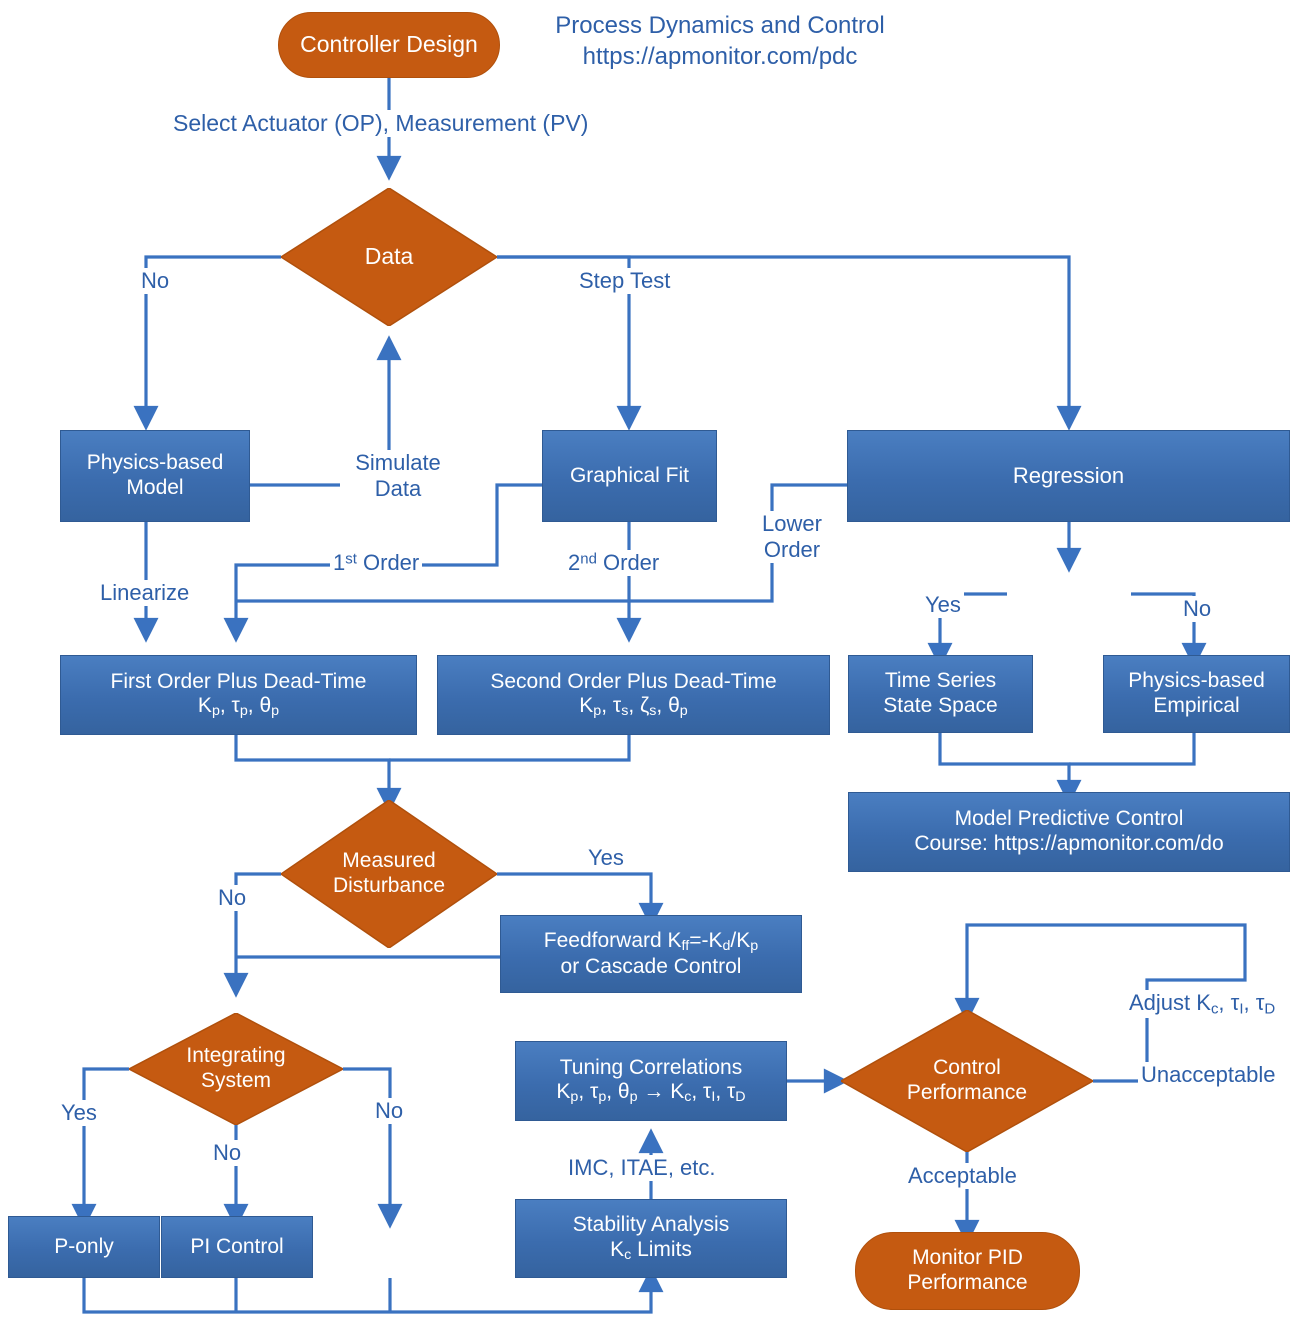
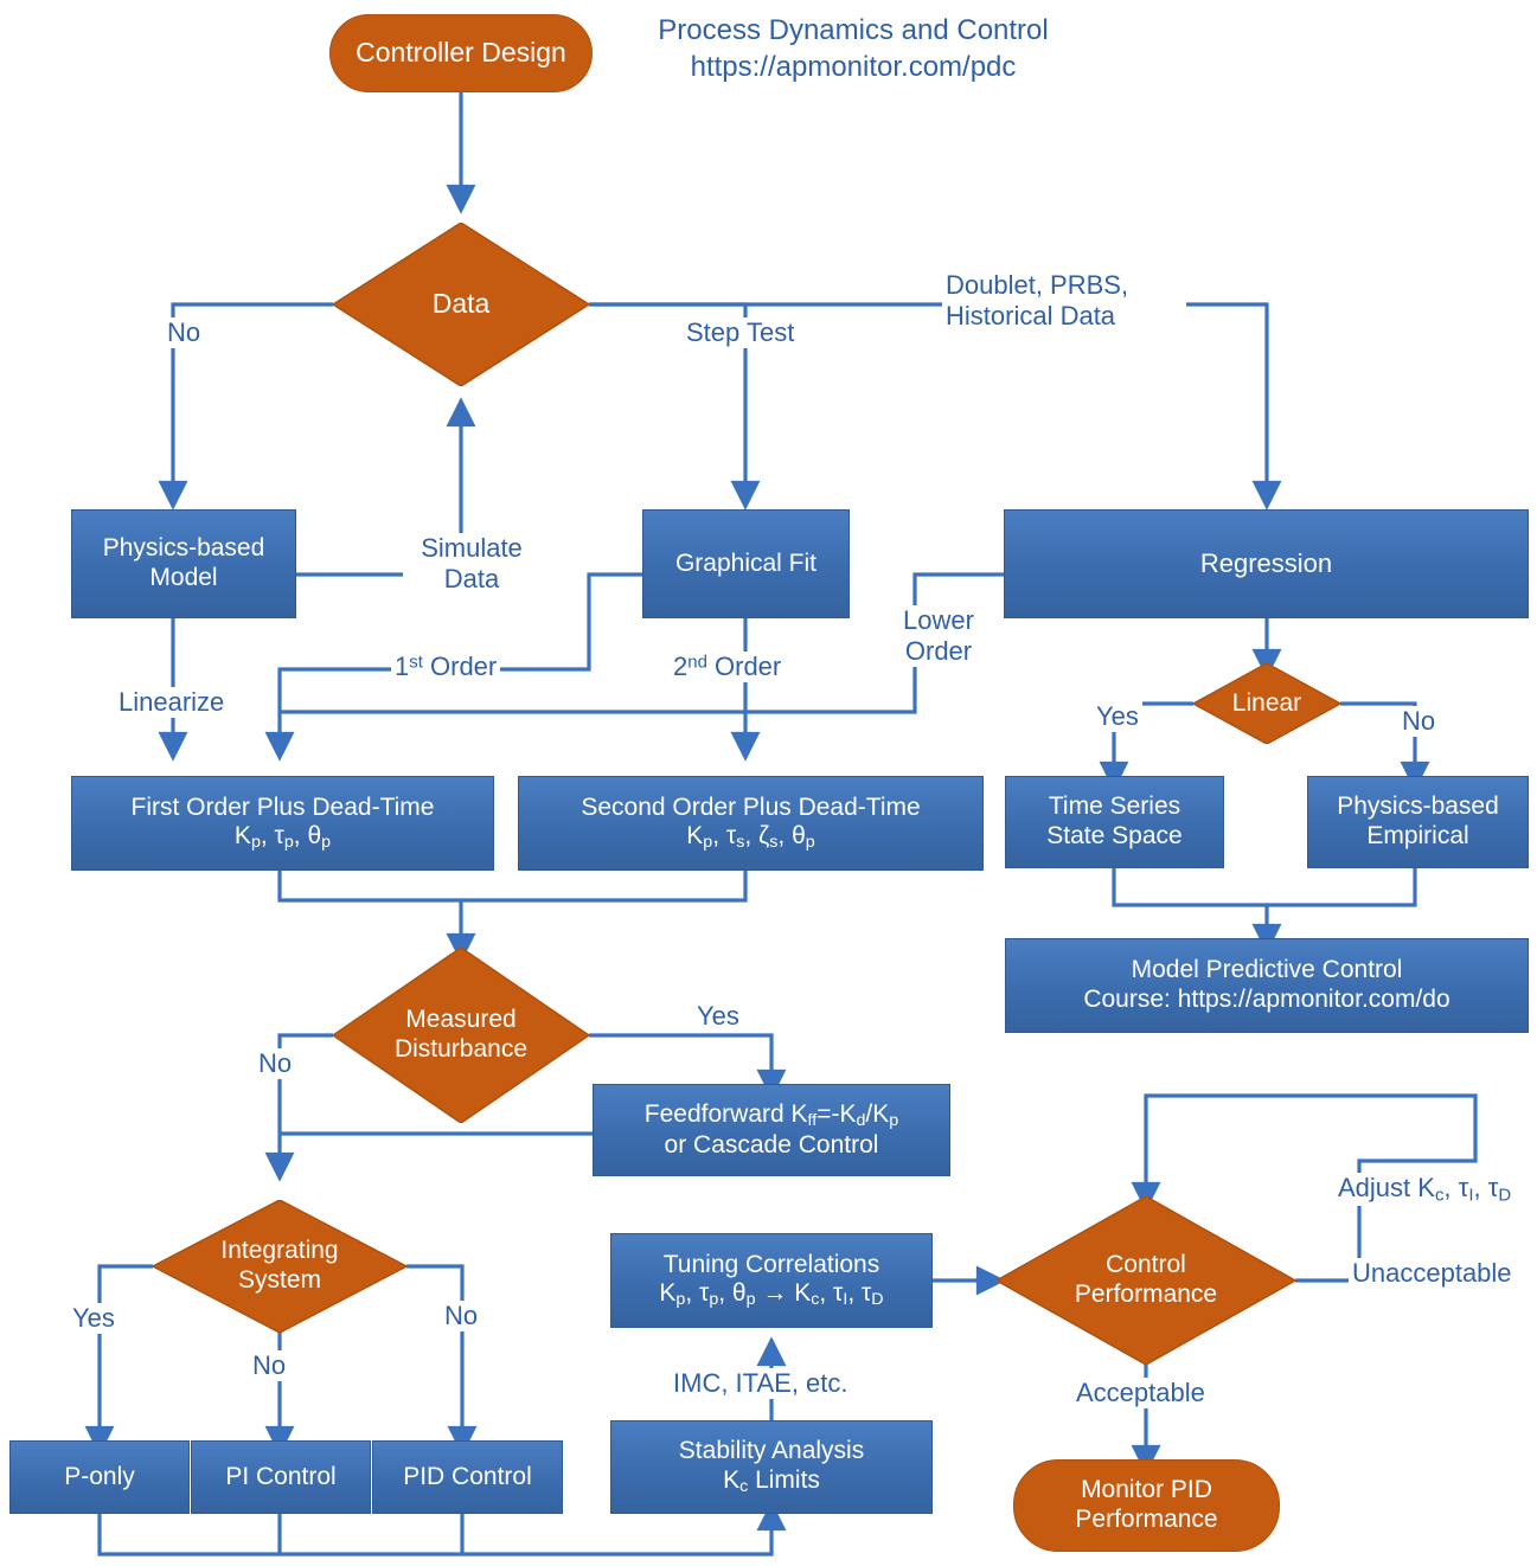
  Process Dynamics and Control
  https://apmonitor.com/pdc
  Controller Design
  Data
  Physics-based
  Model
  Graphical Fit
  Regression
+ Linear
  First Order Plus Dead-Time
  Kp, τp, θp
  Second Order Plus Dead-Time
  Kp, τs, ζs, θp
  Time Series
  State Space
  Physics-based
  Empirical
  Model Predictive Control
  Course: https://apmonitor.com/do
  Measured
  Disturbance
  Feedforward Kff=-Kd/Kp
  or Cascade Control
  Integrating
  System
  P-only
  PI Control
+ PID Control
  Tuning Correlations
  Kp, τp, θp → Kc, τI, τD
  Stability Analysis
  Kc Limits
  Control
  Performance
  Monitor PID
  Performance
- Select Actuator (OP), Measurement (PV)
  No
  Step Test
+ Doublet, PRBS,
+ Historical Data
  Simulate
  Data
  1st Order
  2nd Order
  Lower
  Order
  Linearize
  Yes
  No
  No
  Yes
  Yes
  No
  No
  IMC, ITAE, etc.
  Adjust Kc, τI, τD
  Unacceptable
  Acceptable
